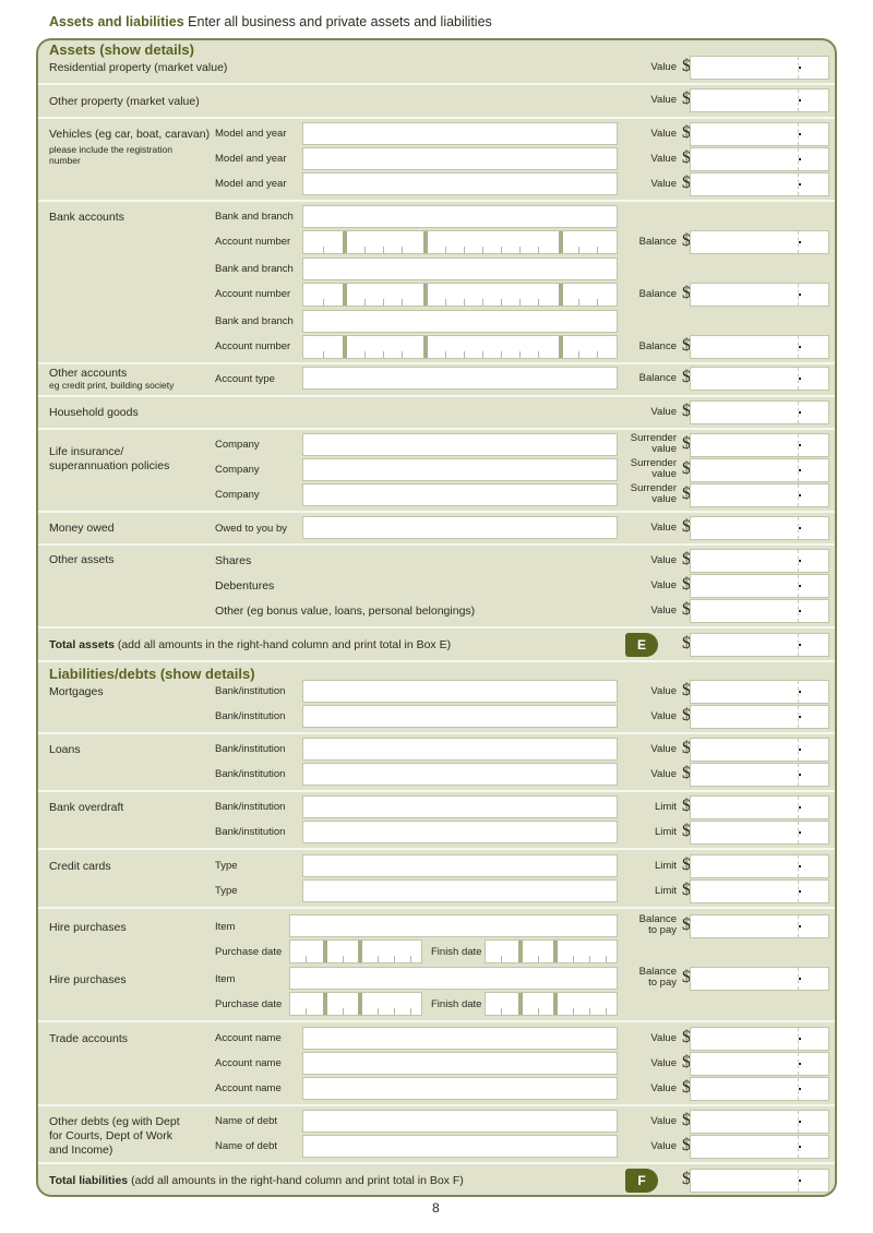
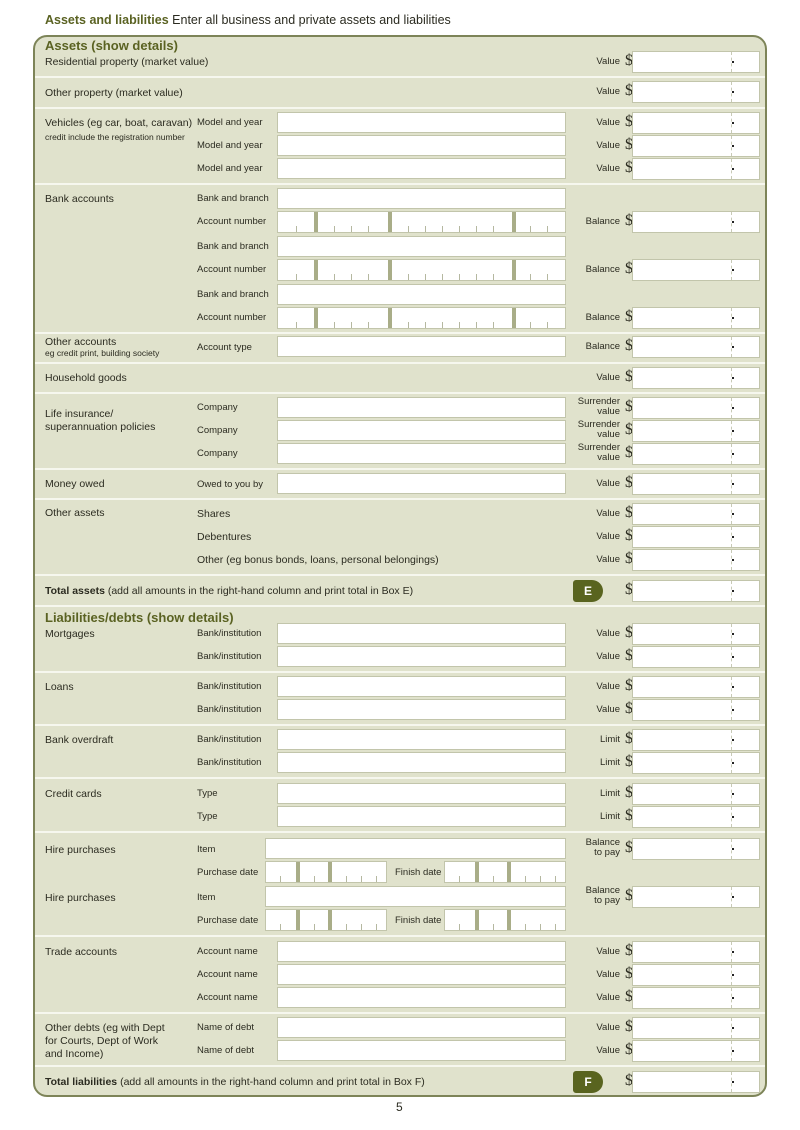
  Assets and liabilities Enter all business and private assets and liabilities
  Assets (show details)
  Residential property (market value)
  Value
  $
  Other property (market value)
  Value
  $
  Vehicles (eg car, boat, caravan)
- please include the registration number
+ credit include the registration number
  Model and year
  Value
  $
  Model and year
  Value
  $
  Model and year
  Value
  $
  Bank accounts
  Bank and branch
  Account number
  Balance
  $
  Bank and branch
  Account number
  Balance
  $
  Bank and branch
  Account number
  Balance
  $
  Other accounts
  eg credit print, building society
  Account type
  Balance
  $
  Household goods
  Value
  $
  Life insurance/
  superannuation policies
  Company
  Surrender
  value
  $
  Company
  Surrender
  value
  $
  Company
  Surrender
  value
  $
  Money owed
  Owed to you by
  Value
  $
  Other assets
  Shares
  Value
  $
  Debentures
  Value
  $
- Other (eg bonus value, loans, personal belongings)
+ Other (eg bonus bonds, loans, personal belongings)
  Value
  $
  Total assets (add all amounts in the right-hand column and print total in Box E)
  E
  $
  Liabilities/debts (show details)
  Mortgages
  Bank/institution
  Value
  $
  Bank/institution
  Value
  $
  Loans
  Bank/institution
  Value
  $
  Bank/institution
  Value
  $
  Bank overdraft
  Bank/institution
  Limit
  $
  Bank/institution
  Limit
  $
  Credit cards
  Type
  Limit
  $
  Type
  Limit
  $
  Hire purchases
  Item
  Purchase date
  Finish date
  Balance
  to pay
  $
  Hire purchases
  Item
  Purchase date
  Finish date
  Balance
  to pay
  $
  Trade accounts
  Account name
  Value
  $
  Account name
  Value
  $
  Account name
  Value
  $
  Other debts (eg with Dept
  for Courts, Dept of Work
  and Income)
  Name of debt
  Value
  $
  Name of debt
  Value
  $
  Total liabilities (add all amounts in the right-hand column and print total in Box F)
  F
  $
- 8
+ 5
